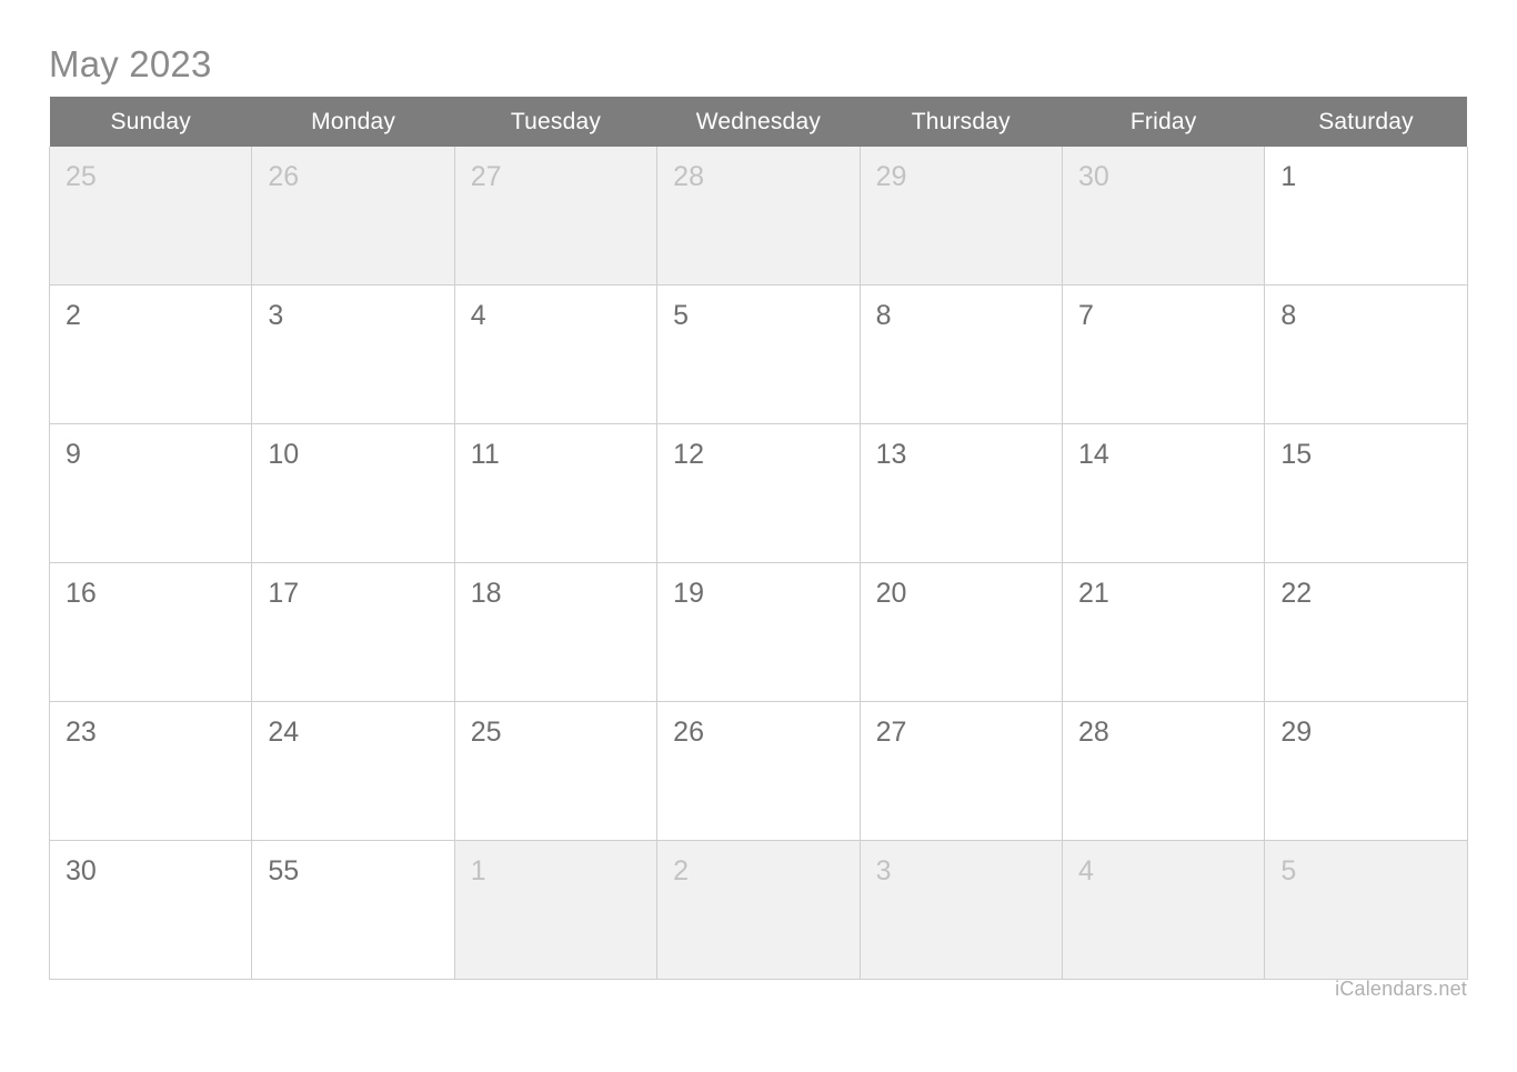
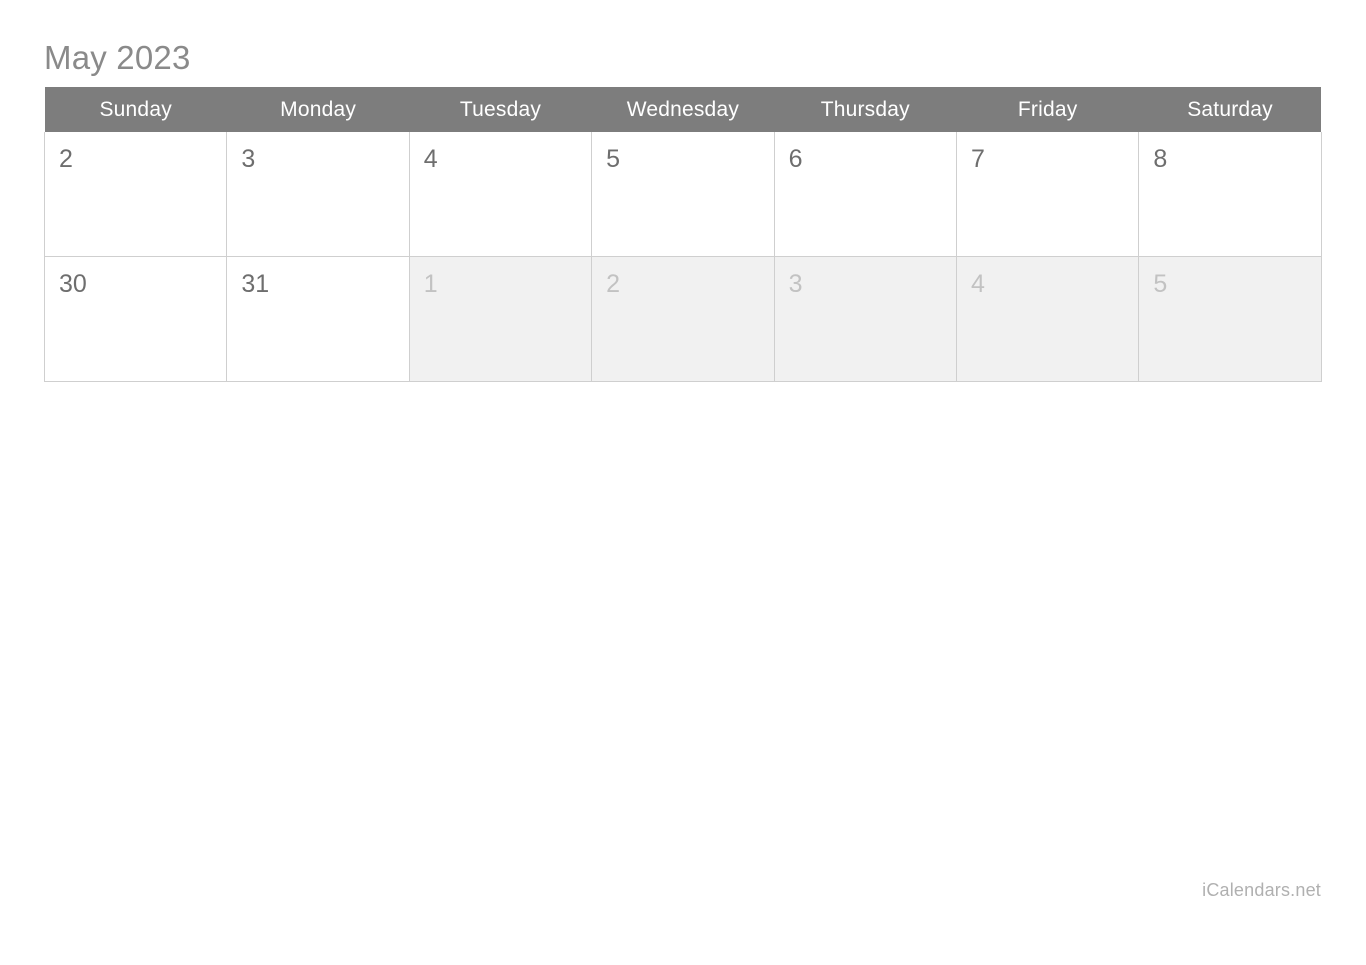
  May 2023
  Sunday	Monday	Tuesday	Wednesday	Thursday	Friday	Saturday
- 25	26	27	28	29	30	1
- 2	3	4	5	8	7	8
+ 2	3	4	5	6	7	8
- 9	10	11	12	13	14	15
- 16	17	18	19	20	21	22
- 23	24	25	26	27	28	29
- 30	55	1	2	3	4	5
+ 30	31	1	2	3	4	5
  iCalendars.net
